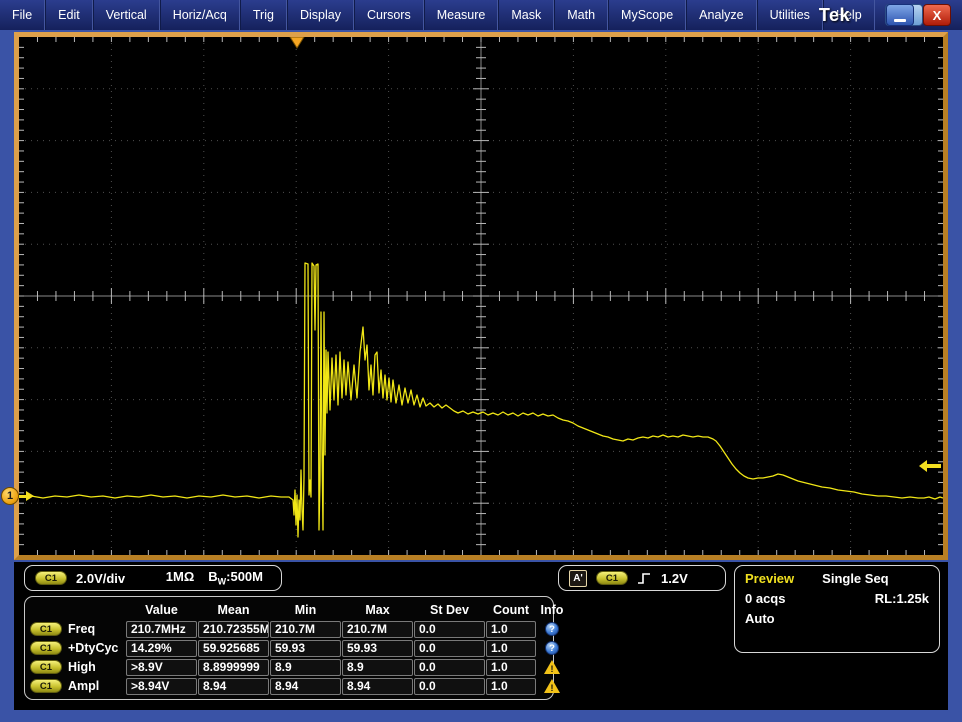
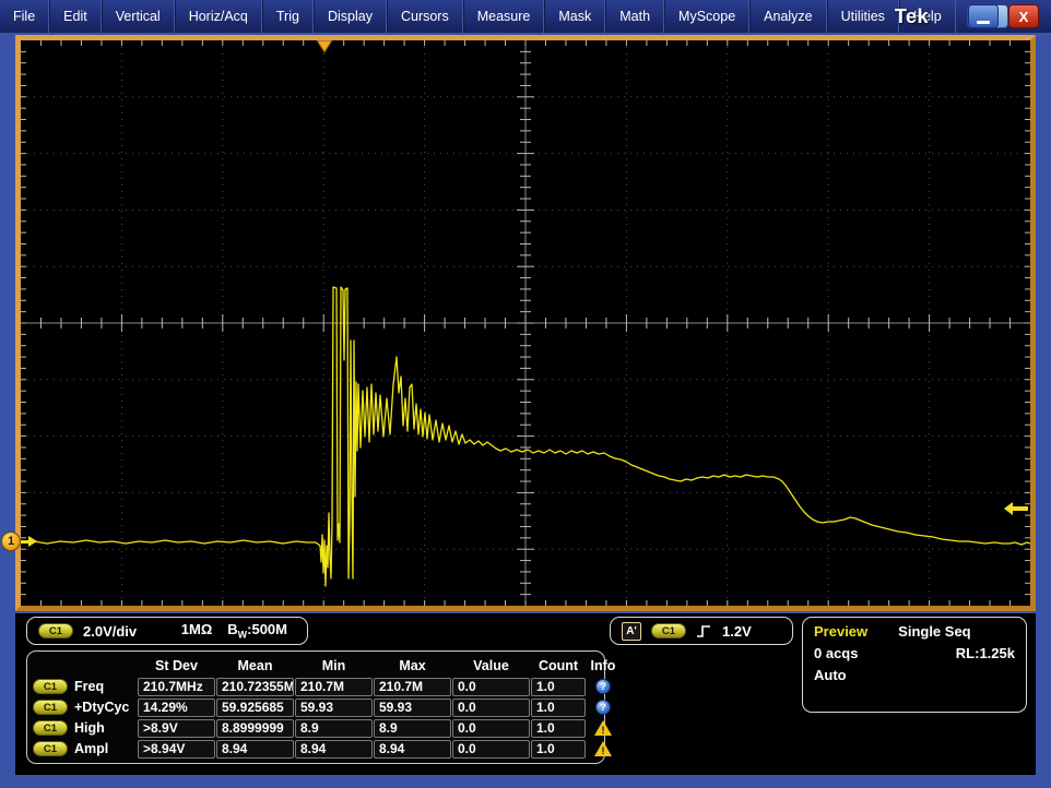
  File
  Edit
  Vertical
  Horiz/Acq
  Trig
  Display
  Cursors
  Measure
  Mask
  Math
  MyScope
  Analyze
  Utilities
  Help
  Tek
  X
  1
  C1
  2.0V/div
  1MΩ
  BW:500M
  A'
  C1
  1.2V
  Preview
  Single Seq
  0 acqs
  RL:1.25k
  Auto
- Value
+ St Dev
  Mean
  Min
  Max
- St Dev
+ Value
  Count
  Info
  C1
  Freq
  210.7MHz
  210.72355M
  210.7M
  210.7M
  0.0
  1.0
  ?
  C1
  +DtyCyc
  14.29%
  59.925685
  59.93
  59.93
  0.0
  1.0
  ?
  C1
  High
  >8.9V
  8.8999999
  8.9
  8.9
  0.0
  1.0
  !
  C1
  Ampl
  >8.94V
  8.94
  8.94
  8.94
  0.0
  1.0
  !
